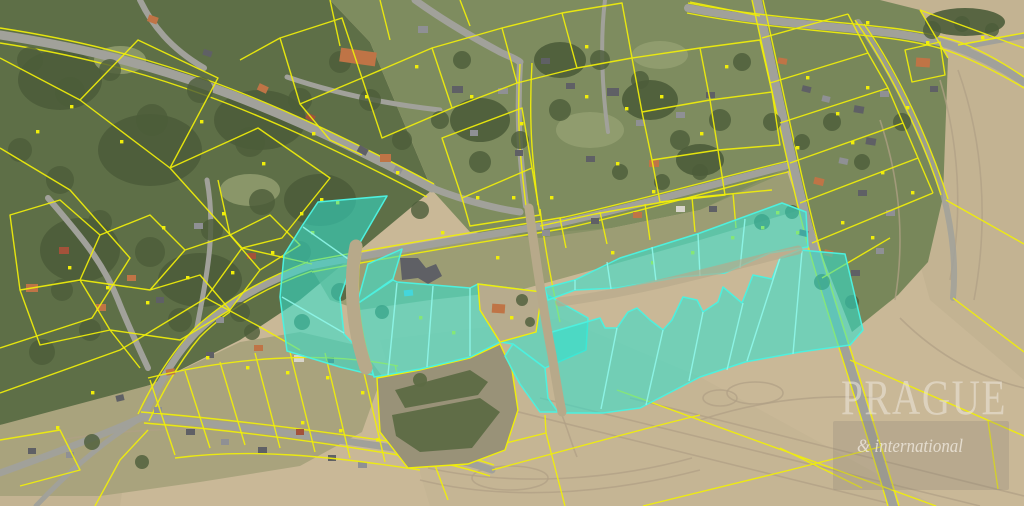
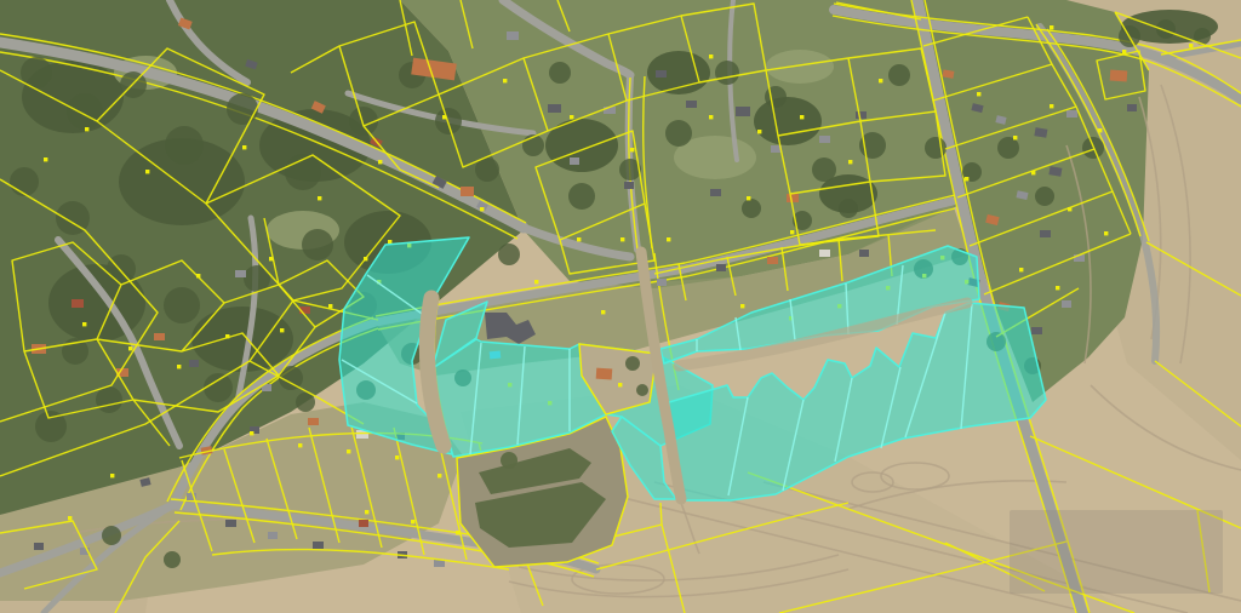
- PRAGUE
- & international
